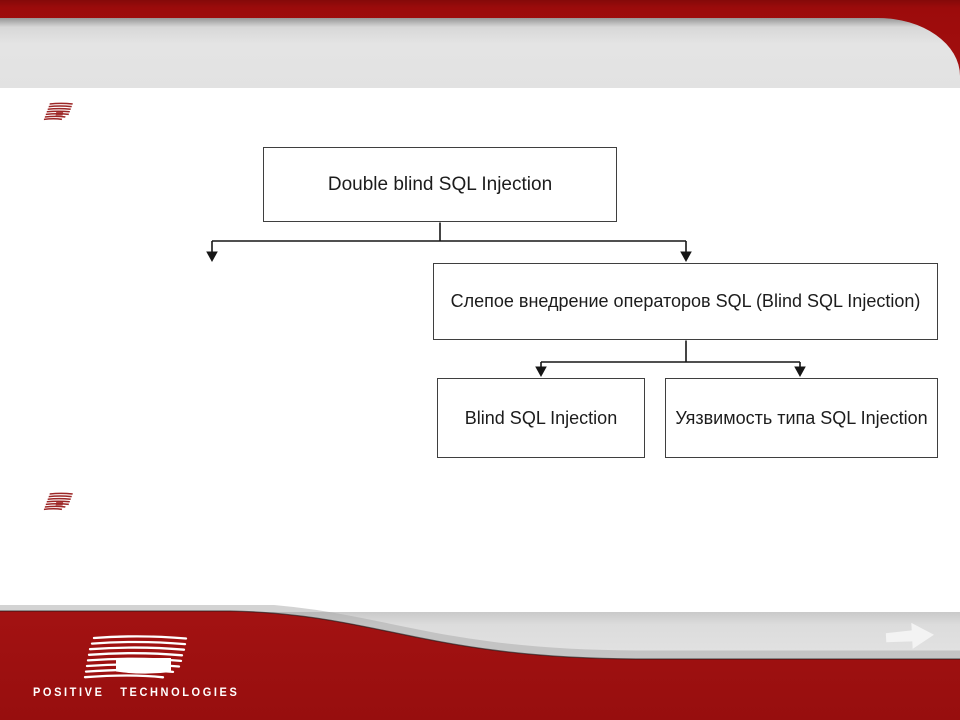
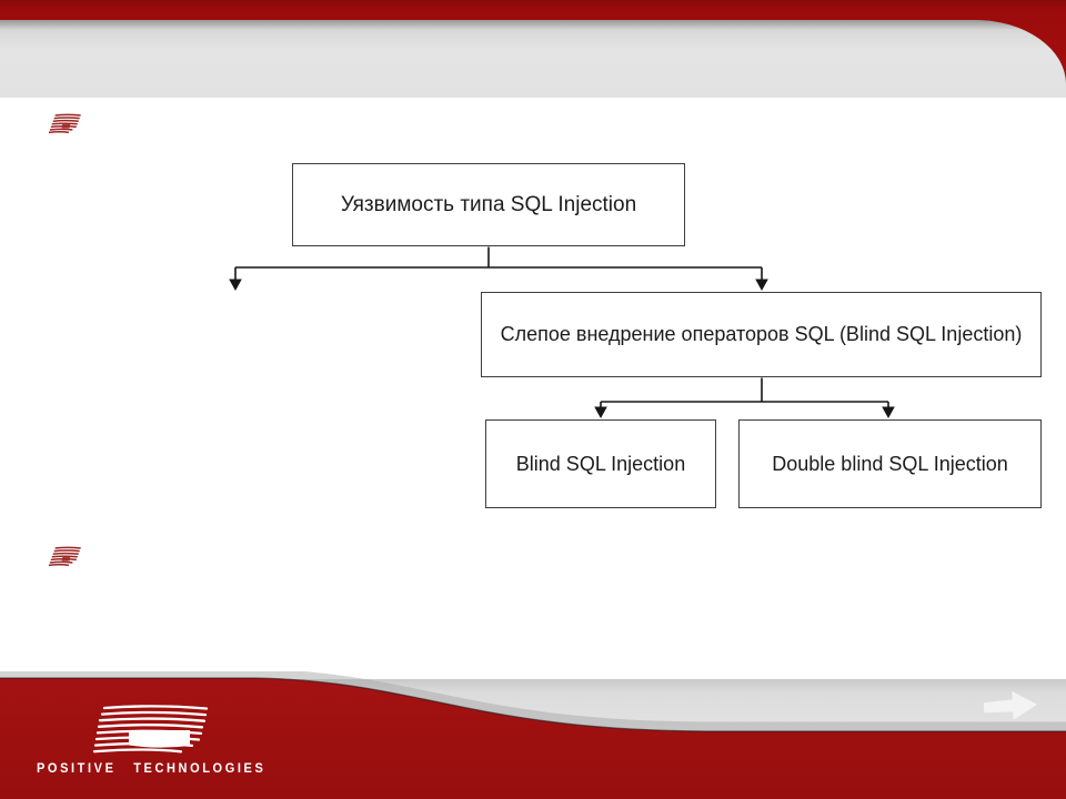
- Double blind SQL Injection
+ Уязвимость типа SQL Injection
  Слепое внедрение операторов SQL (Blind SQL Injection)
  Blind SQL Injection
- Уязвимость типа SQL Injection
+ Double blind SQL Injection
  POSITIVE TECHNOLOGIES
